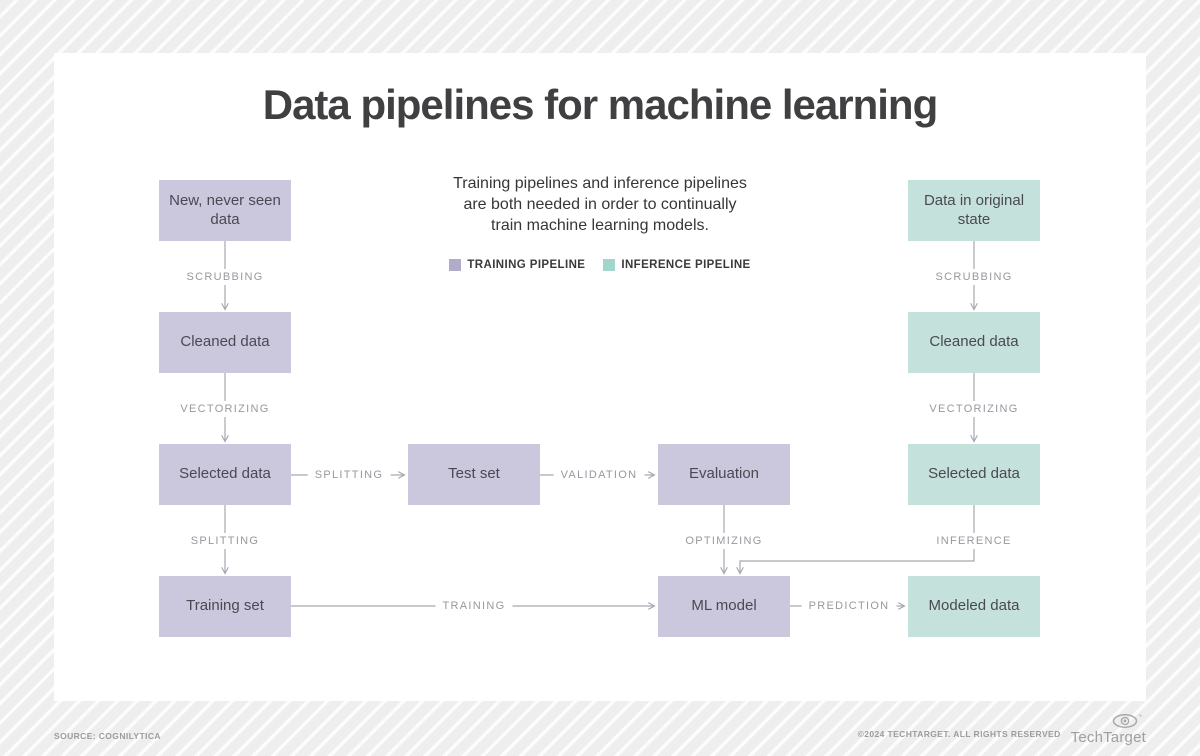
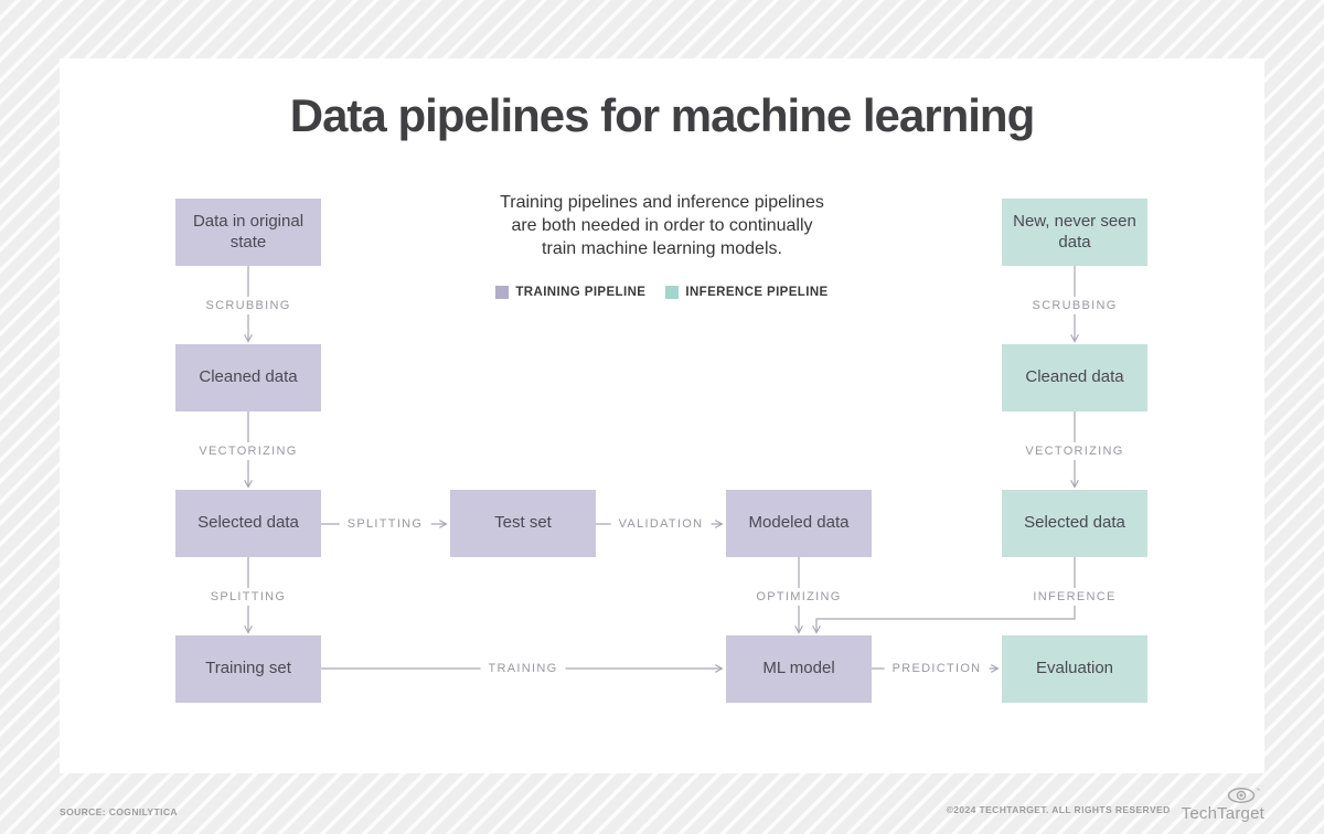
  Data pipelines for machine learning
  Training pipelines and inference pipelines
  are both needed in order to continually
  train machine learning models.
  TRAINING PIPELINE
  INFERENCE PIPELINE
- New, never seen data
+ Data in original state
  Cleaned data
  Selected data
  Training set
  Test set
- Evaluation
+ Modeled data
  ML model
- Data in original state
+ New, never seen data
  Cleaned data
  Selected data
- Modeled data
+ Evaluation
  SCRUBBING
  VECTORIZING
  SPLITTING
  SPLITTING
  VALIDATION
  OPTIMIZING
  TRAINING
  PREDICTION
  SCRUBBING
  VECTORIZING
  INFERENCE
  SOURCE: COGNILYTICA
  ©2024 TECHTARGET. ALL RIGHTS RESERVED
  TechTarget
